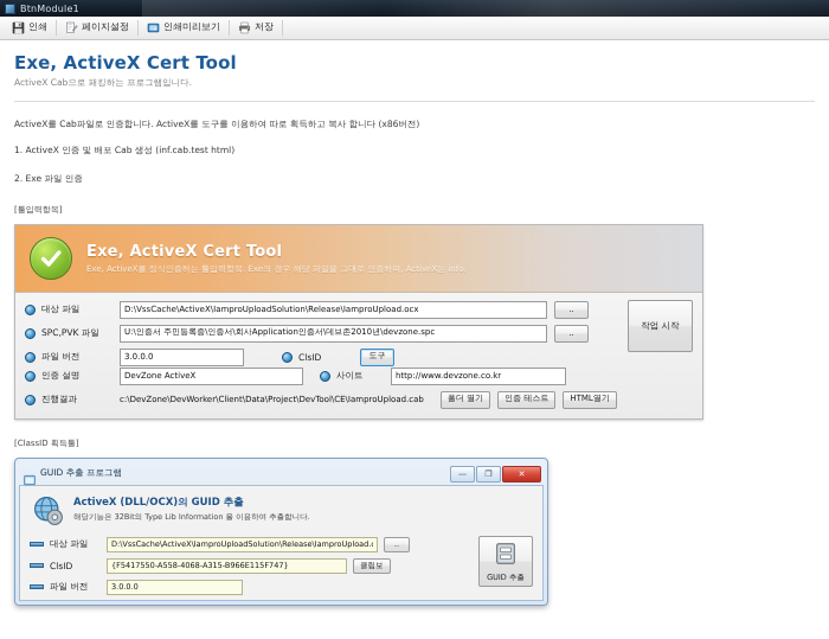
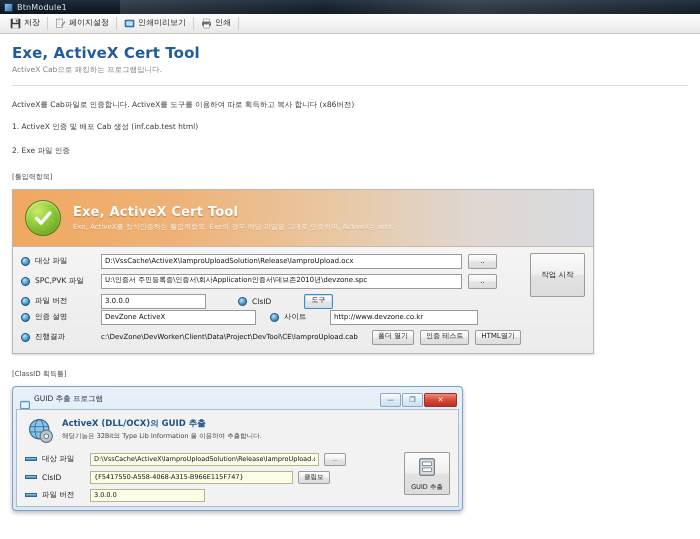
  BtnModule1
- 인쇄
+ 저장
  페이지설정
  인쇄미리보기
- 저장
+ 인쇄
  Exe, ActiveX Cert Tool
  ActiveX Cab으로 패킹하는 프로그램입니다.
  ActiveX를 Cab파일로 인증합니다. ActiveX를 도구를 이용하여 따로 획득하고 복사 합니다 (x86버전)
  1. ActiveX 인증 및 배포 Cab 생성 (inf.cab.test html)
  2. Exe 파일 인증
  [툴입력항목]
  Exe, ActiveX Cert Tool
  Exe, ActiveX를 정식인증하는 툴입력항목. Exe의 경우 해당 파일을 그대로 인증하며, ActiveX는 info.
  대상 파일
  D:\VssCache\ActiveX\IamproUploadSolution\Release\IamproUpload.ocx
  ..
  SPC,PVK 파일
  U:\인증서 주민등록증\인증서\회사Application인증서\데브존2010년\devzone.spc
  ..
  파일 버전
  3.0.0.0
  ClsID
  도구
  작업 시작
  인증 설명
  DevZone ActiveX
  사이트
  http://www.devzone.co.kr
  진행결과
  c:\DevZone\DevWorker\Client\Data\Project\DevTool\CE\IamproUpload.cab
  폴더 열기
  인증 테스트
  HTML열기
  [ClassID 획득툴]
  GUID 추출 프로그램
  —
  ❐
  ✕
  ActiveX (DLL/OCX)의 GUID 추출
  해당기능은 32Bit의 Type Lib Information 을 이용하여 추출합니다.
  대상 파일
  ..
  ClsID
  클립보
  파일 버전
  GUID 추출
